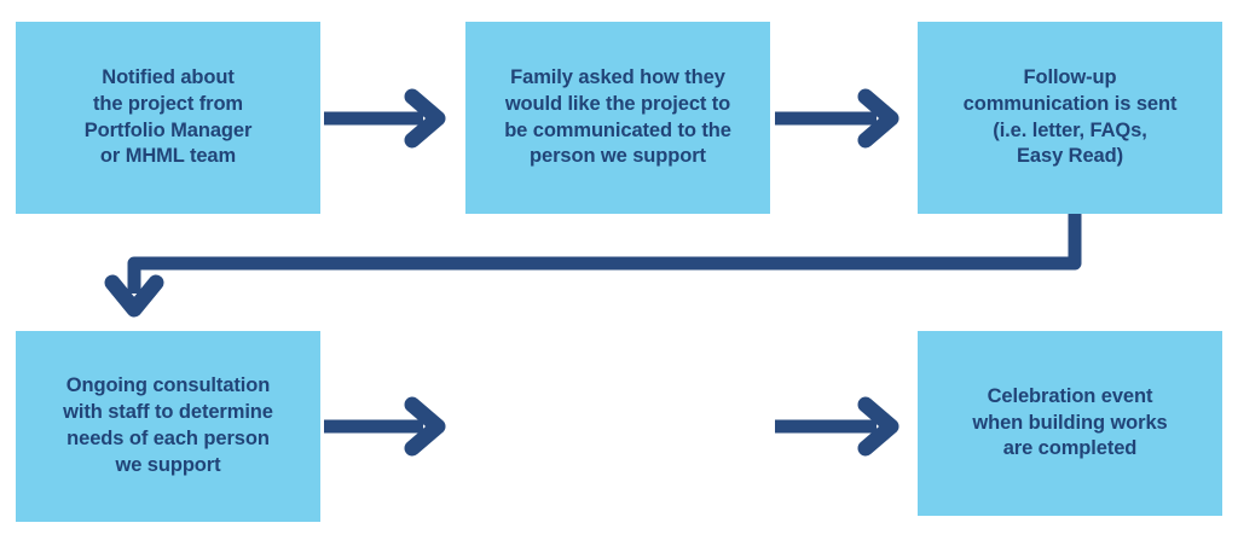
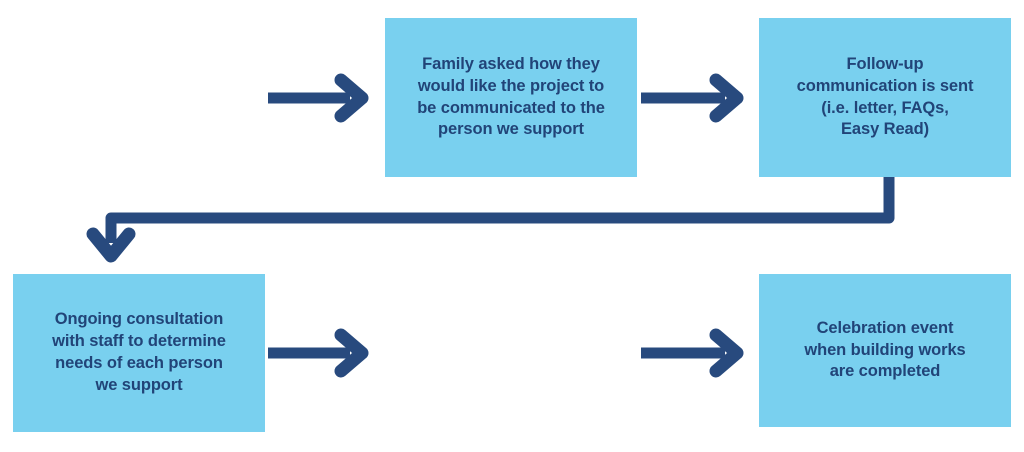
- Notified about
- the project from
- Portfolio Manager
- or MHML team
  Family asked how they
  would like the project to
  be communicated to the
  person we support
  Follow-up
  communication is sent
  (i.e. letter, FAQs,
  Easy Read)
  Ongoing consultation
  with staff to determine
  needs of each person
  we support
  Celebration event
  when building works
  are completed
